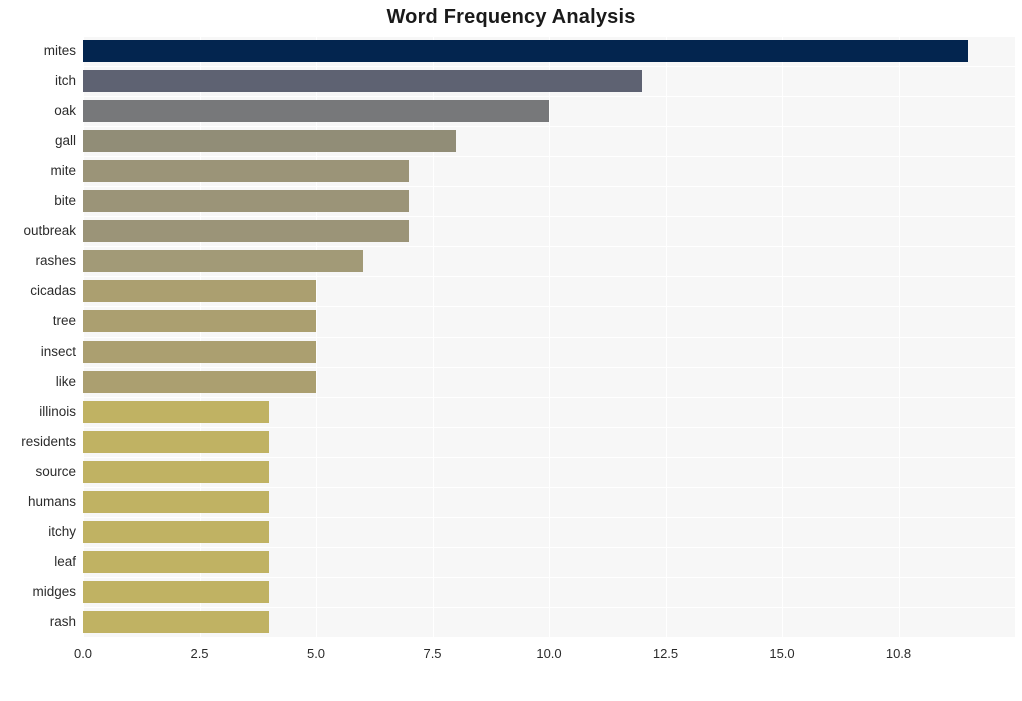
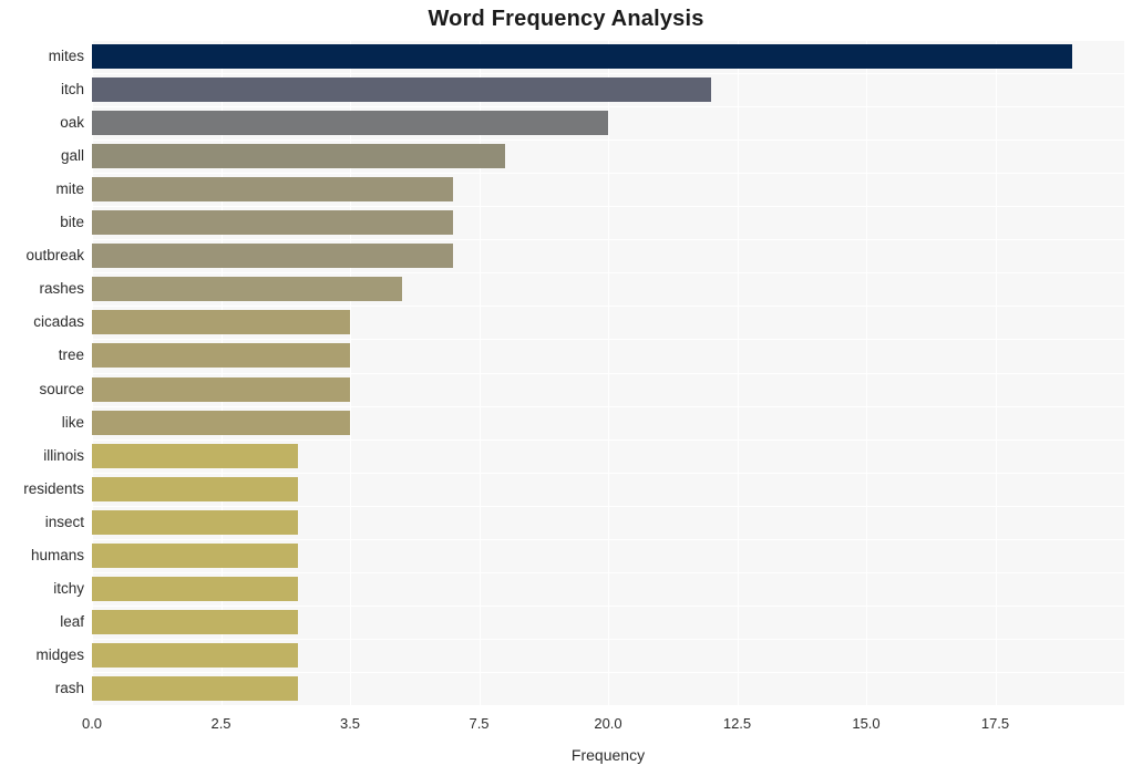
  Word Frequency Analysis
  mites
  itch
  oak
  gall
  mite
  bite
  outbreak
  rashes
  cicadas
  tree
- insect
+ source
  like
  illinois
  residents
- source
+ insect
  humans
  itchy
  leaf
  midges
  rash
  0.0
  2.5
- 5.0
+ 3.5
  7.5
- 10.0
+ 20.0
  12.5
  15.0
- 10.8
+ 17.5
+ Frequency
